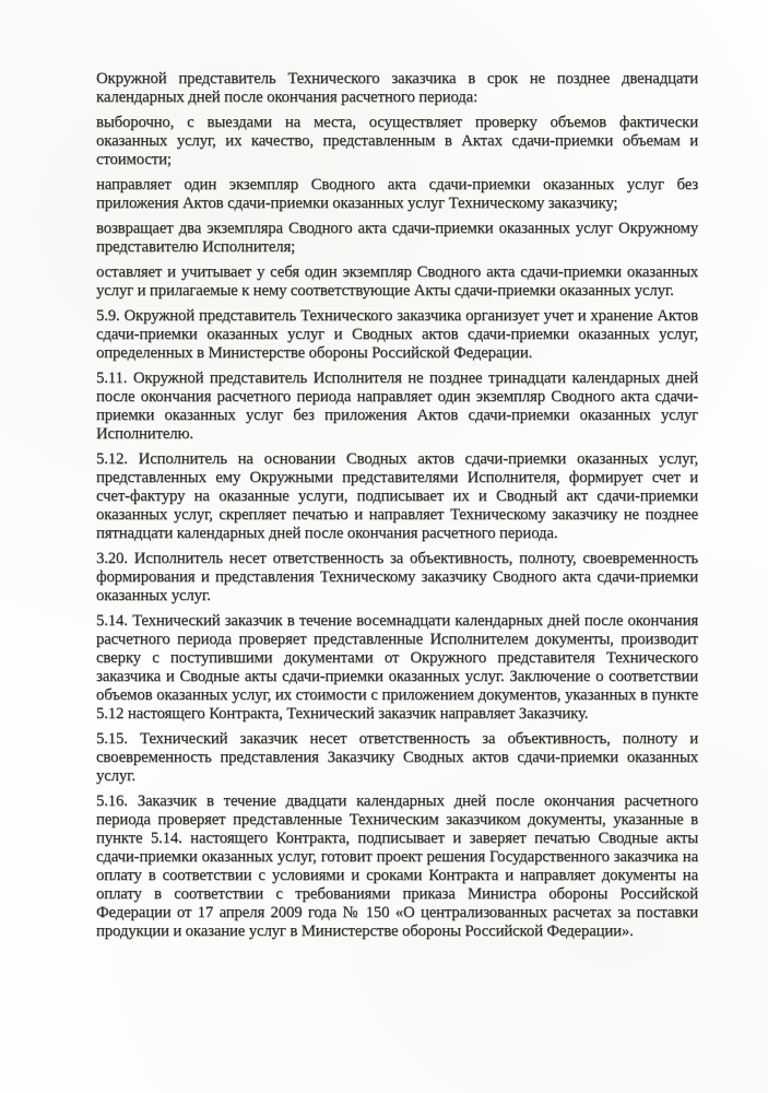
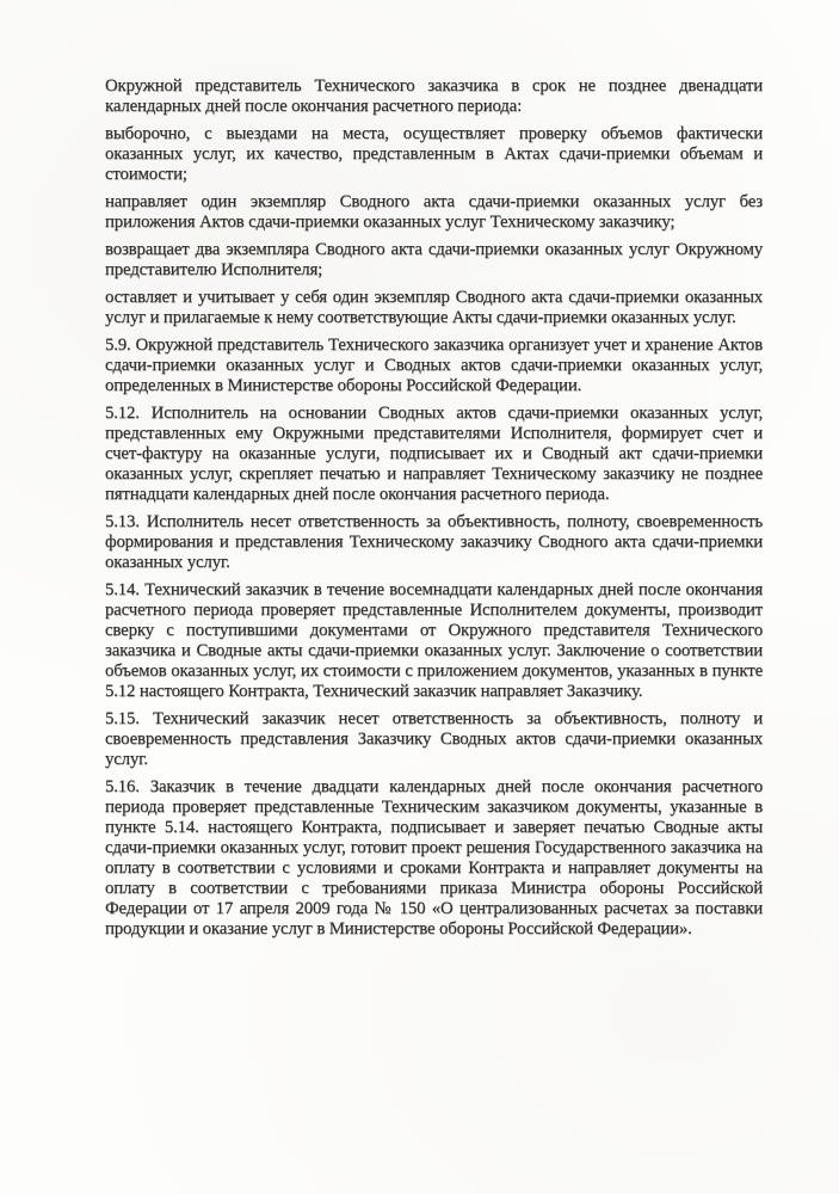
  Окружной представитель Технического заказчика в срок не позднее двенадцати календарных дней после окончания расчетного периода:
  выборочно, с выездами на места, осуществляет проверку объемов фактически оказанных услуг, их качество, представленным в Актах сдачи-приемки объемам и стоимости;
  направляет один экземпляр Сводного акта сдачи-приемки оказанных услуг без приложения Актов сдачи-приемки оказанных услуг Техническому заказчику;
  возвращает два экземпляра Сводного акта сдачи-приемки оказанных услуг Окружному представителю Исполнителя;
  оставляет и учитывает у себя один экземпляр Сводного акта сдачи-приемки оказанных услуг и прилагаемые к нему соответствующие Акты сдачи-приемки оказанных услуг.
  5.9. Окружной представитель Технического заказчика организует учет и хранение Актов сдачи-приемки оказанных услуг и Сводных актов сдачи-приемки оказанных услуг, определенных в Министерстве обороны Российской Федерации.
- 5.11. Окружной представитель Исполнителя не позднее тринадцати календарных дней после окончания расчетного периода направляет один экземпляр Сводного акта сдачи-приемки оказанных услуг без приложения Актов сдачи-приемки оказанных услуг Исполнителю.
  5.12. Исполнитель на основании Сводных актов сдачи-приемки оказанных услуг, представленных ему Окружными представителями Исполнителя, формирует счет и счет-фактуру на оказанные услуги, подписывает их и Сводный акт сдачи-приемки оказанных услуг, скрепляет печатью и направляет Техническому заказчику не позднее пятнадцати календарных дней после окончания расчетного периода.
- 3.20. Исполнитель несет ответственность за объективность, полноту, своевременность формирования и представления Техническому заказчику Сводного акта сдачи-приемки оказанных услуг.
+ 5.13. Исполнитель несет ответственность за объективность, полноту, своевременность формирования и представления Техническому заказчику Сводного акта сдачи-приемки оказанных услуг.
  5.14. Технический заказчик в течение восемнадцати календарных дней после окончания расчетного периода проверяет представленные Исполнителем документы, производит сверку с поступившими документами от Окружного представителя Технического заказчика и Сводные акты сдачи-приемки оказанных услуг. Заключение о соответствии объемов оказанных услуг, их стоимости с приложением документов, указанных в пункте 5.12 настоящего Контракта, Технический заказчик направляет Заказчику.
  5.15. Технический заказчик несет ответственность за объективность, полноту и своевременность представления Заказчику Сводных актов сдачи-приемки оказанных услуг.
  5.16. Заказчик в течение двадцати календарных дней после окончания расчетного периода проверяет представленные Техническим заказчиком документы, указанные в пункте 5.14. настоящего Контракта, подписывает и заверяет печатью Сводные акты сдачи-приемки оказанных услуг, готовит проект решения Государственного заказчика на оплату в соответствии с условиями и сроками Контракта и направляет документы на оплату в соответствии с требованиями приказа Министра обороны Российской Федерации от 17 апреля 2009 года № 150 «О централизованных расчетах за поставки продукции и оказание услуг в Министерстве обороны Российской Федерации».
